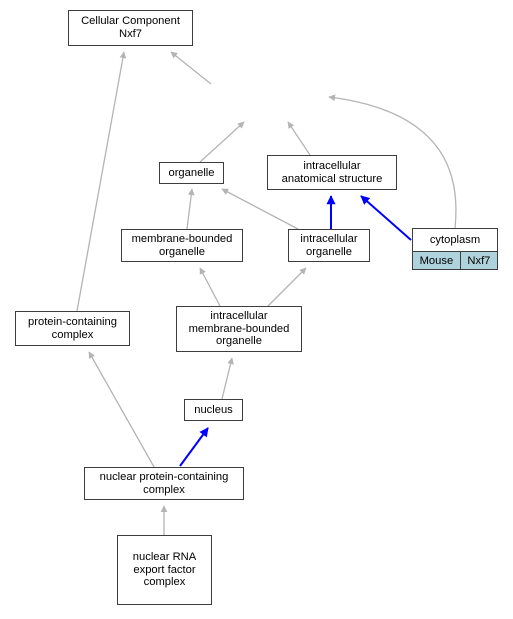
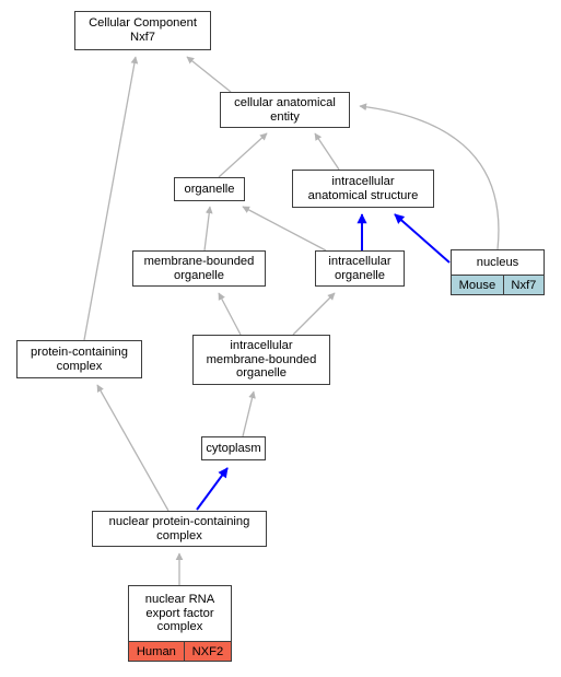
  Cellular Component
  Nxf7
+ cellular anatomical
+ entity
  organelle
  intracellular
  anatomical structure
  membrane-bounded
  organelle
  intracellular
  organelle
- cytoplasm
+ nucleus
  Mouse
  Nxf7
  protein-containing
  complex
  intracellular
  membrane-bounded
  organelle
- nucleus
+ cytoplasm
  nuclear protein-containing
  complex
  nuclear RNA
  export factor
  complex
+ Human
+ NXF2
